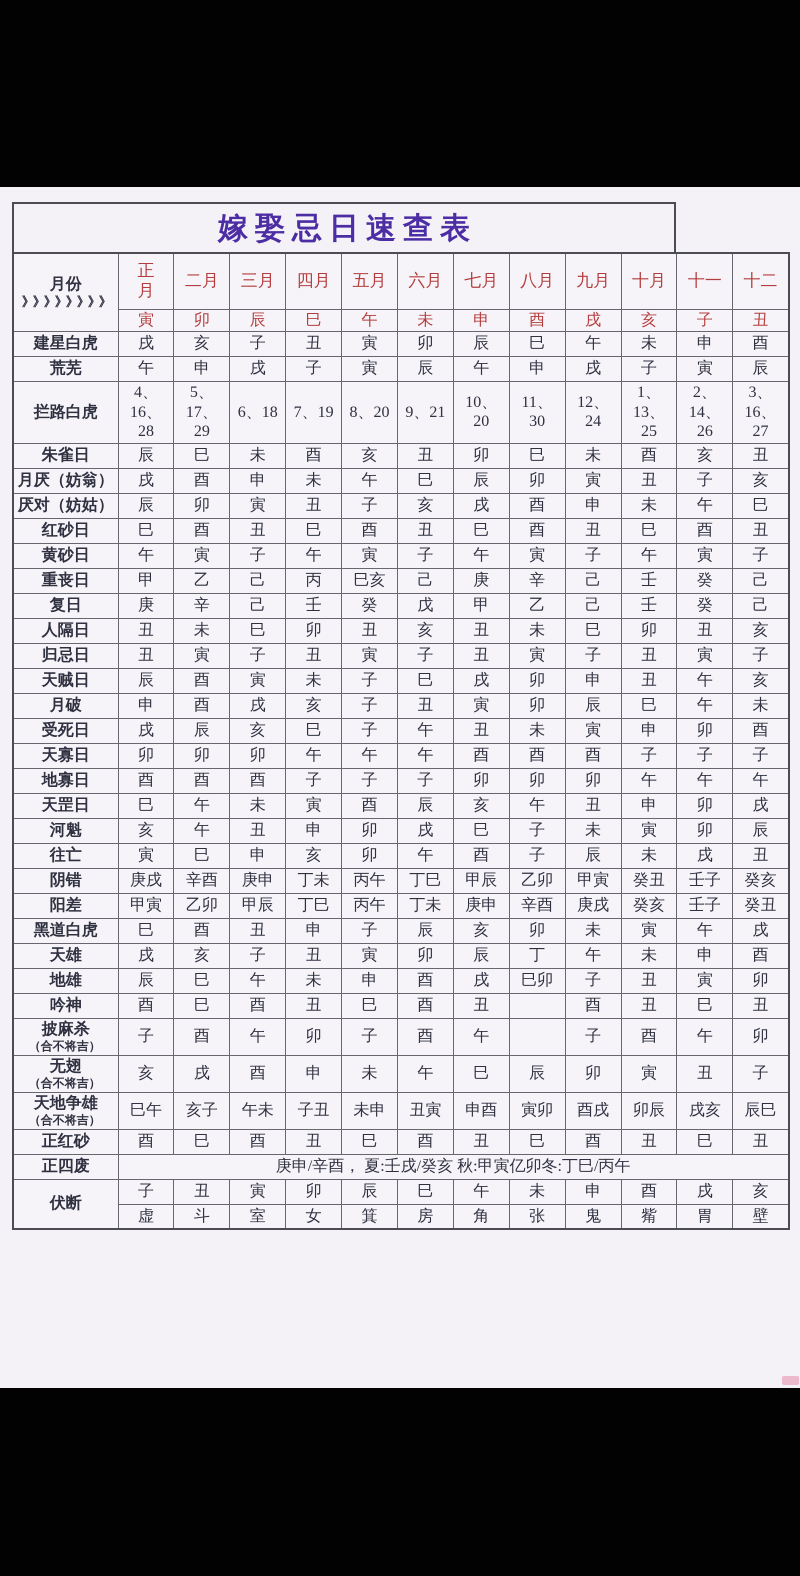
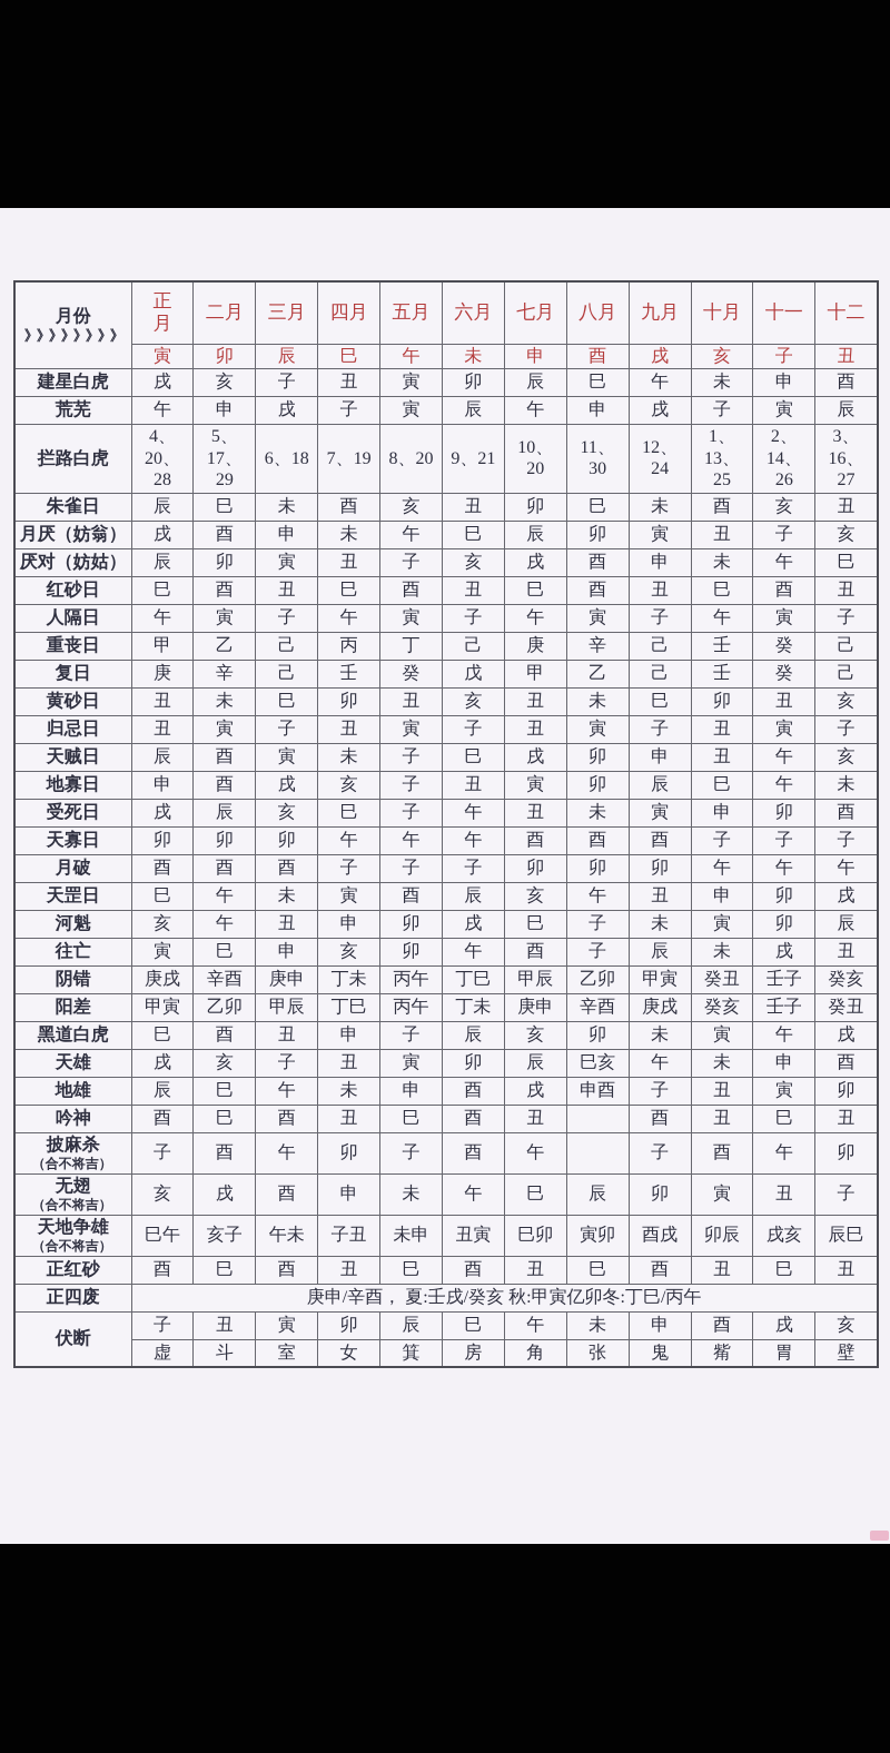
- 嫁娶忌日速查表
  月份》》》》》》》》	正 月	二月	三月	四月	五月	六月	七月	八月	九月	十月	十一	十二
  寅	卯	辰	巳	午	未	申	酉	戌	亥	子	丑
  建星白虎	戌	亥	子	丑	寅	卯	辰	巳	午	未	申	酉
  荒芜	午	申	戌	子	寅	辰	午	申	戌	子	寅	辰
- 拦路白虎	4、 16、 28	5、 17、 29	6、18	7、19	8、20	9、21	10、 20	11、 30	12、 24	1、 13、 25	2、 14、 26	3、 16、 27
+ 拦路白虎	4、 20、 28	5、 17、 29	6、18	7、19	8、20	9、21	10、 20	11、 30	12、 24	1、 13、 25	2、 14、 26	3、 16、 27
  朱雀日	辰	巳	未	酉	亥	丑	卯	巳	未	酉	亥	丑
  月厌（妨翁）	戌	酉	申	未	午	巳	辰	卯	寅	丑	子	亥
  厌对（妨姑）	辰	卯	寅	丑	子	亥	戌	酉	申	未	午	巳
  红砂日	巳	酉	丑	巳	酉	丑	巳	酉	丑	巳	酉	丑
- 黄砂日	午	寅	子	午	寅	子	午	寅	子	午	寅	子
+ 人隔日	午	寅	子	午	寅	子	午	寅	子	午	寅	子
- 重丧日	甲	乙	己	丙	巳亥	己	庚	辛	己	壬	癸	己
+ 重丧日	甲	乙	己	丙	丁	己	庚	辛	己	壬	癸	己
  复日	庚	辛	己	壬	癸	戊	甲	乙	己	壬	癸	己
- 人隔日	丑	未	巳	卯	丑	亥	丑	未	巳	卯	丑	亥
+ 黄砂日	丑	未	巳	卯	丑	亥	丑	未	巳	卯	丑	亥
  归忌日	丑	寅	子	丑	寅	子	丑	寅	子	丑	寅	子
  天贼日	辰	酉	寅	未	子	巳	戌	卯	申	丑	午	亥
- 月破	申	酉	戌	亥	子	丑	寅	卯	辰	巳	午	未
+ 地寡日	申	酉	戌	亥	子	丑	寅	卯	辰	巳	午	未
  受死日	戌	辰	亥	巳	子	午	丑	未	寅	申	卯	酉
  天寡日	卯	卯	卯	午	午	午	酉	酉	酉	子	子	子
- 地寡日	酉	酉	酉	子	子	子	卯	卯	卯	午	午	午
+ 月破	酉	酉	酉	子	子	子	卯	卯	卯	午	午	午
  天罡日	巳	午	未	寅	酉	辰	亥	午	丑	申	卯	戌
  河魁	亥	午	丑	申	卯	戌	巳	子	未	寅	卯	辰
  往亡	寅	巳	申	亥	卯	午	酉	子	辰	未	戌	丑
  阴错	庚戌	辛酉	庚申	丁未	丙午	丁巳	甲辰	乙卯	甲寅	癸丑	壬子	癸亥
  阳差	甲寅	乙卯	甲辰	丁巳	丙午	丁未	庚申	辛酉	庚戌	癸亥	壬子	癸丑
  黑道白虎	巳	酉	丑	申	子	辰	亥	卯	未	寅	午	戌
- 天雄	戌	亥	子	丑	寅	卯	辰	丁	午	未	申	酉
+ 天雄	戌	亥	子	丑	寅	卯	辰	巳亥	午	未	申	酉
- 地雄	辰	巳	午	未	申	酉	戌	巳卯	子	丑	寅	卯
+ 地雄	辰	巳	午	未	申	酉	戌	申酉	子	丑	寅	卯
  吟神	酉	巳	酉	丑	巳	酉	丑		酉	丑	巳	丑
  披麻杀（合不将吉）	子	酉	午	卯	子	酉	午		子	酉	午	卯
  无翅（合不将吉）	亥	戌	酉	申	未	午	巳	辰	卯	寅	丑	子
- 天地争雄（合不将吉）	巳午	亥子	午未	子丑	未申	丑寅	申酉	寅卯	酉戌	卯辰	戌亥	辰巳
+ 天地争雄（合不将吉）	巳午	亥子	午未	子丑	未申	丑寅	巳卯	寅卯	酉戌	卯辰	戌亥	辰巳
  正红砂	酉	巳	酉	丑	巳	酉	丑	巳	酉	丑	巳	丑
  正四废	庚申/辛酉， 夏:壬戌/癸亥 秋:甲寅亿卯冬:丁巳/丙午
  伏断	子	丑	寅	卯	辰	巳	午	未	申	酉	戌	亥
  虚	斗	室	女	箕	房	角	张	鬼	觜	胃	壁
